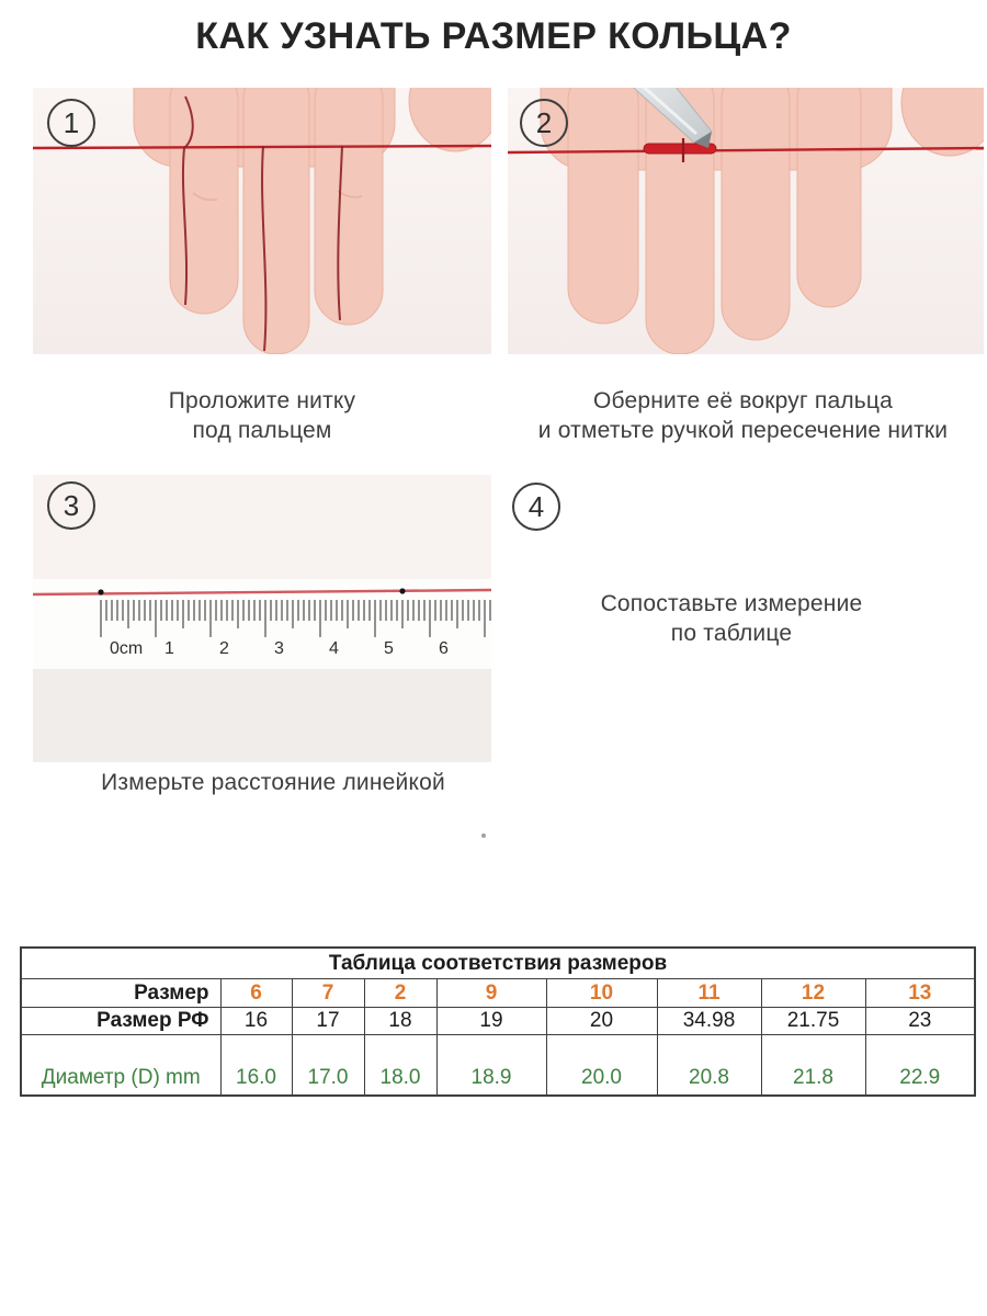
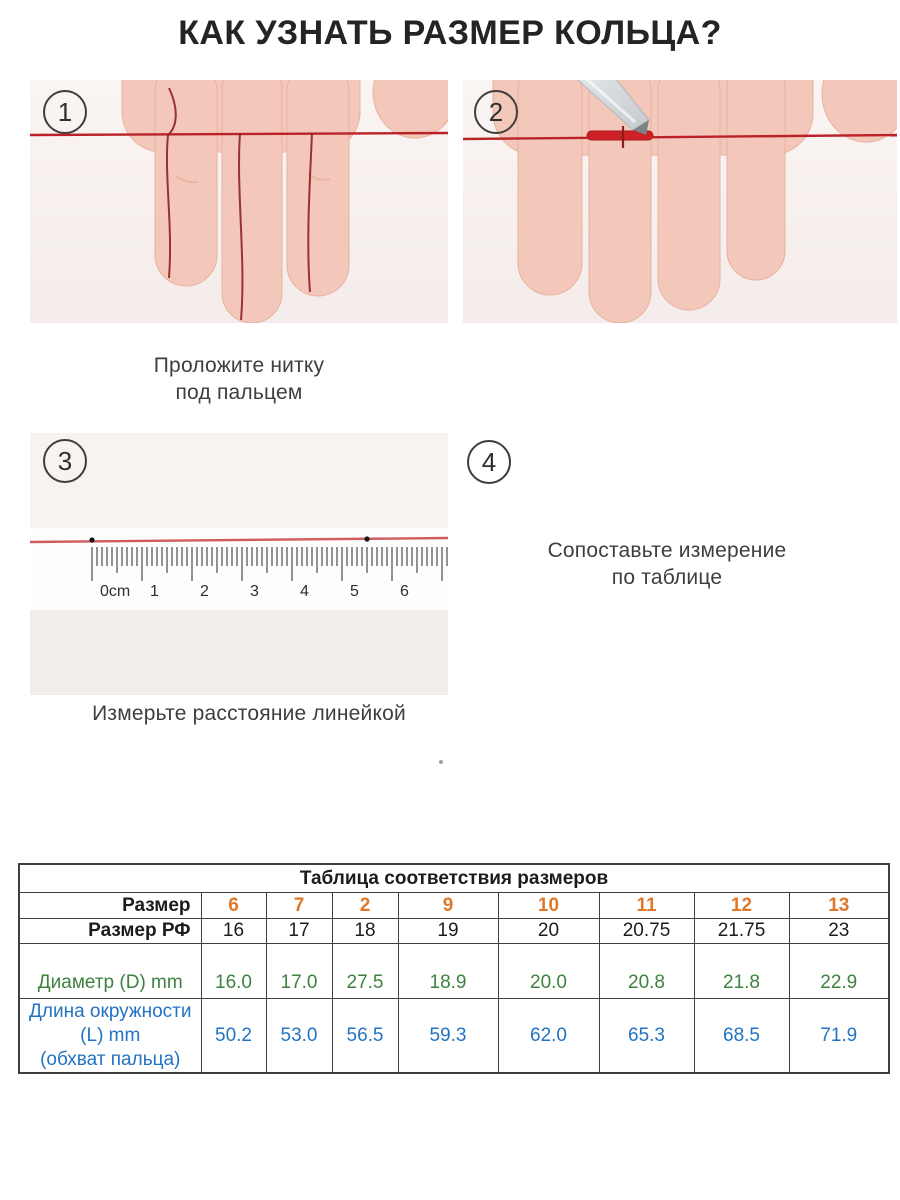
  КАК УЗНАТЬ РАЗМЕР КОЛЬЦА?
  1
  2
  Проложите нитку
  под пальцем
- Оберните её вокруг пальца
- и отметьте ручкой пересечение нитки
  0cm
  1
  2
  3
  4
  5
  6
  3
  4
  Сопоставьте измерение
  по таблице
  Измерьте расстояние линейкой
  Таблица соответствия размеров
  Размер	6	7	2	9	10	11	12	13
- Размер РФ	16	17	18	19	20	34.98	21.75	23
+ Размер РФ	16	17	18	19	20	20.75	21.75	23
- Диаметр (D) mm	16.0	17.0	18.0	18.9	20.0	20.8	21.8	22.9
+ Диаметр (D) mm	16.0	17.0	27.5	18.9	20.0	20.8	21.8	22.9
+ Длина окружности(L) mm(обхват пальца)	50.2	53.0	56.5	59.3	62.0	65.3	68.5	71.9
